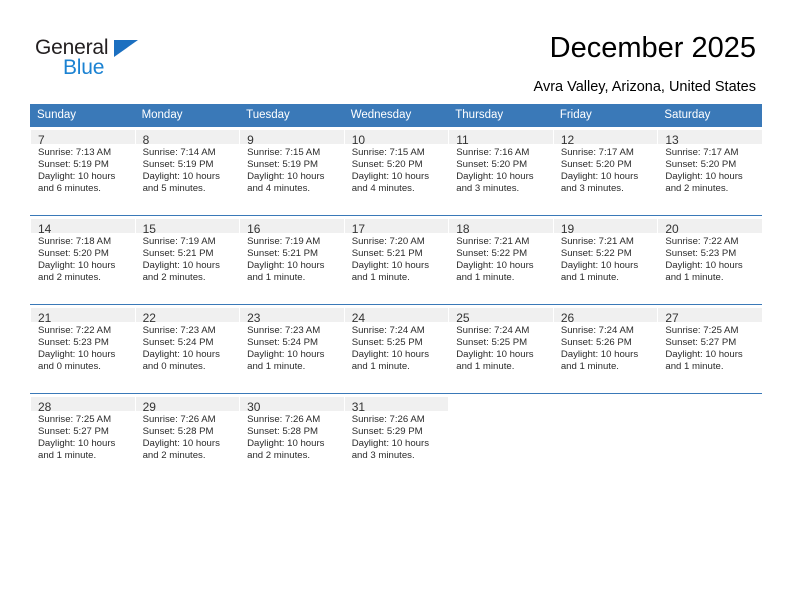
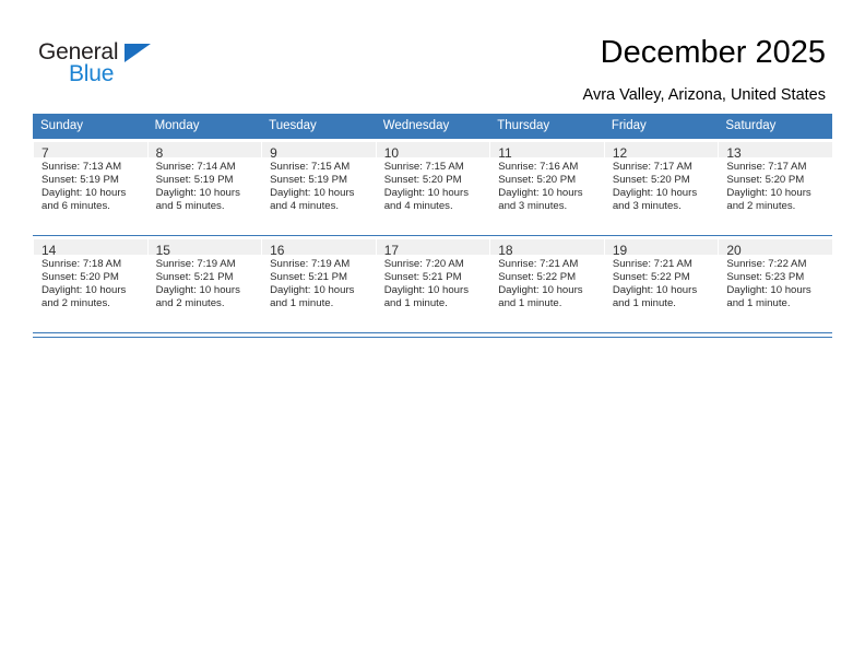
  General
  Blue
  December 2025
  Avra Valley, Arizona, United States
  Sunday	Monday	Tuesday	Wednesday	Thursday	Friday	Saturday
  7Sunrise: 7:13 AMSunset: 5:19 PMDaylight: 10 hoursand 6 minutes.	8Sunrise: 7:14 AMSunset: 5:19 PMDaylight: 10 hoursand 5 minutes.	9Sunrise: 7:15 AMSunset: 5:19 PMDaylight: 10 hoursand 4 minutes.	10Sunrise: 7:15 AMSunset: 5:20 PMDaylight: 10 hoursand 4 minutes.	11Sunrise: 7:16 AMSunset: 5:20 PMDaylight: 10 hoursand 3 minutes.	12Sunrise: 7:17 AMSunset: 5:20 PMDaylight: 10 hoursand 3 minutes.	13Sunrise: 7:17 AMSunset: 5:20 PMDaylight: 10 hoursand 2 minutes.
  14Sunrise: 7:18 AMSunset: 5:20 PMDaylight: 10 hoursand 2 minutes.	15Sunrise: 7:19 AMSunset: 5:21 PMDaylight: 10 hoursand 2 minutes.	16Sunrise: 7:19 AMSunset: 5:21 PMDaylight: 10 hoursand 1 minute.	17Sunrise: 7:20 AMSunset: 5:21 PMDaylight: 10 hoursand 1 minute.	18Sunrise: 7:21 AMSunset: 5:22 PMDaylight: 10 hoursand 1 minute.	19Sunrise: 7:21 AMSunset: 5:22 PMDaylight: 10 hoursand 1 minute.	20Sunrise: 7:22 AMSunset: 5:23 PMDaylight: 10 hoursand 1 minute.
- 21Sunrise: 7:22 AMSunset: 5:23 PMDaylight: 10 hoursand 0 minutes.	22Sunrise: 7:23 AMSunset: 5:24 PMDaylight: 10 hoursand 0 minutes.	23Sunrise: 7:23 AMSunset: 5:24 PMDaylight: 10 hoursand 1 minute.	24Sunrise: 7:24 AMSunset: 5:25 PMDaylight: 10 hoursand 1 minute.	25Sunrise: 7:24 AMSunset: 5:25 PMDaylight: 10 hoursand 1 minute.	26Sunrise: 7:24 AMSunset: 5:26 PMDaylight: 10 hoursand 1 minute.	27Sunrise: 7:25 AMSunset: 5:27 PMDaylight: 10 hoursand 1 minute.
- 28Sunrise: 7:25 AMSunset: 5:27 PMDaylight: 10 hoursand 1 minute.	29Sunrise: 7:26 AMSunset: 5:28 PMDaylight: 10 hoursand 2 minutes.	30Sunrise: 7:26 AMSunset: 5:28 PMDaylight: 10 hoursand 2 minutes.	31Sunrise: 7:26 AMSunset: 5:29 PMDaylight: 10 hoursand 3 minutes.
